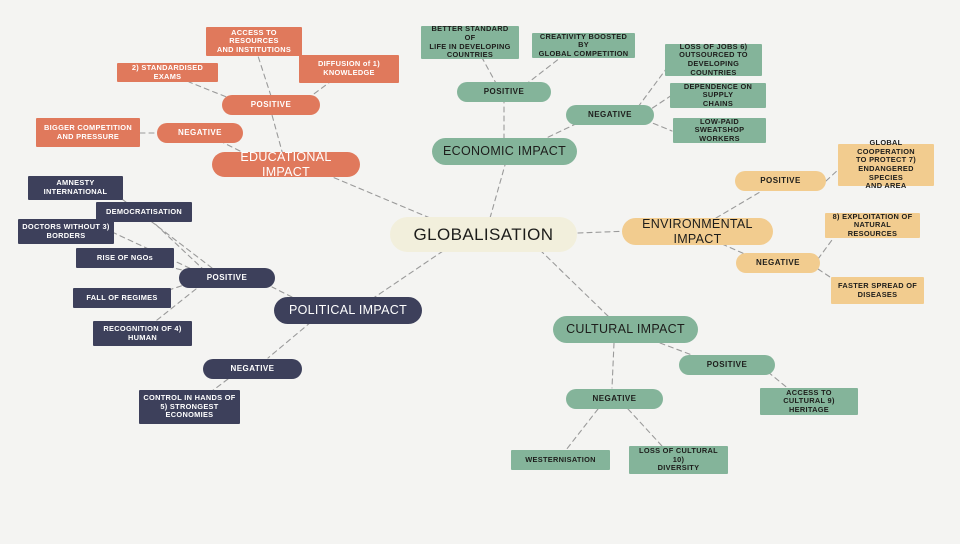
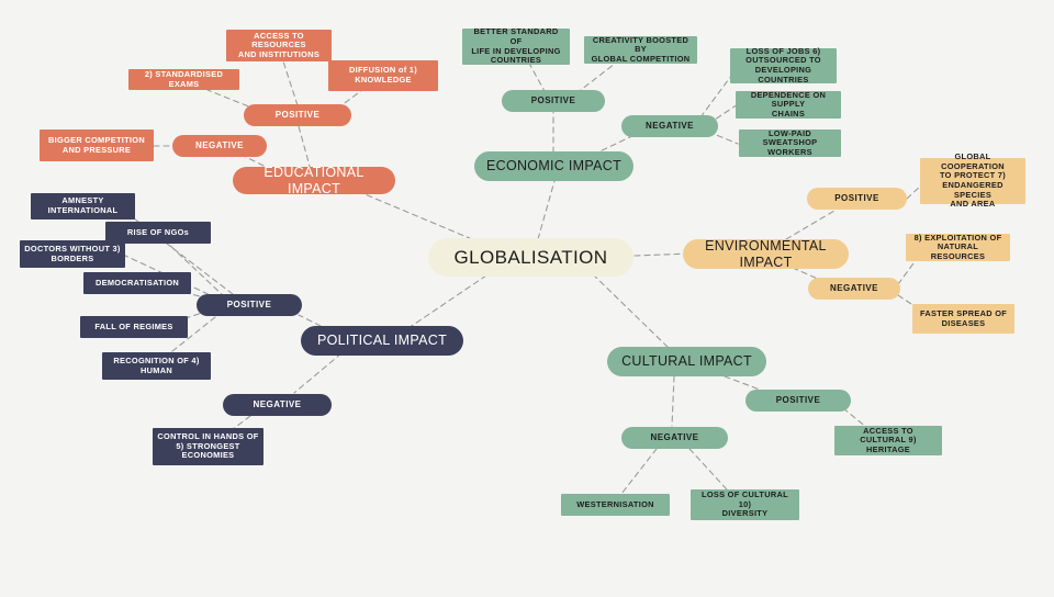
  GLOBALISATION
  EDUCATIONAL IMPACT
  POSITIVE
  NEGATIVE
  ACCESS TO RESOURCES
  AND INSTITUTIONS
  2) STANDARDISED EXAMS
  DIFFUSION of 1)
  KNOWLEDGE
  BIGGER COMPETITION
  AND PRESSURE
  ECONOMIC IMPACT
  POSITIVE
  NEGATIVE
  BETTER STANDARD OF
  LIFE IN DEVELOPING
  COUNTRIES
  CREATIVITY BOOSTED BY
  GLOBAL COMPETITION
  LOSS OF JOBS 6)
  OUTSOURCED TO
  DEVELOPING COUNTRIES
  DEPENDENCE ON SUPPLY
  CHAINS
  LOW-PAID SWEATSHOP
  WORKERS
  ENVIRONMENTAL IMPACT
  POSITIVE
  NEGATIVE
  GLOBAL COOPERATION
  TO PROTECT 7)
  ENDANGERED SPECIES
  AND AREA
  8) EXPLOITATION OF
  NATURAL RESOURCES
  FASTER SPREAD OF
  DISEASES
  CULTURAL IMPACT
  POSITIVE
  NEGATIVE
  ACCESS TO CULTURAL 9)
  HERITAGE
  WESTERNISATION
  LOSS OF CULTURAL 10)
  DIVERSITY
  POLITICAL IMPACT
  POSITIVE
  NEGATIVE
  AMNESTY
  INTERNATIONAL
- DEMOCRATISATION
+ RISE OF NGOs
  DOCTORS WITHOUT 3)
  BORDERS
- RISE OF NGOs
+ DEMOCRATISATION
  FALL OF REGIMES
  RECOGNITION OF 4)
  HUMAN
  CONTROL IN HANDS OF
  5) STRONGEST
  ECONOMIES
